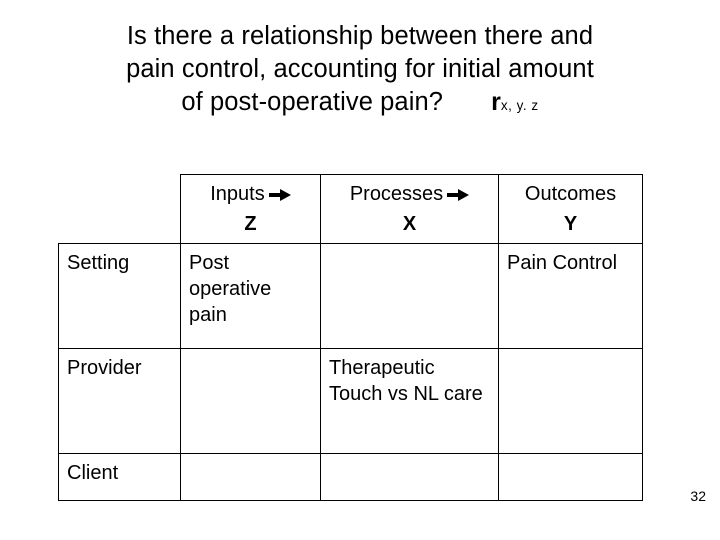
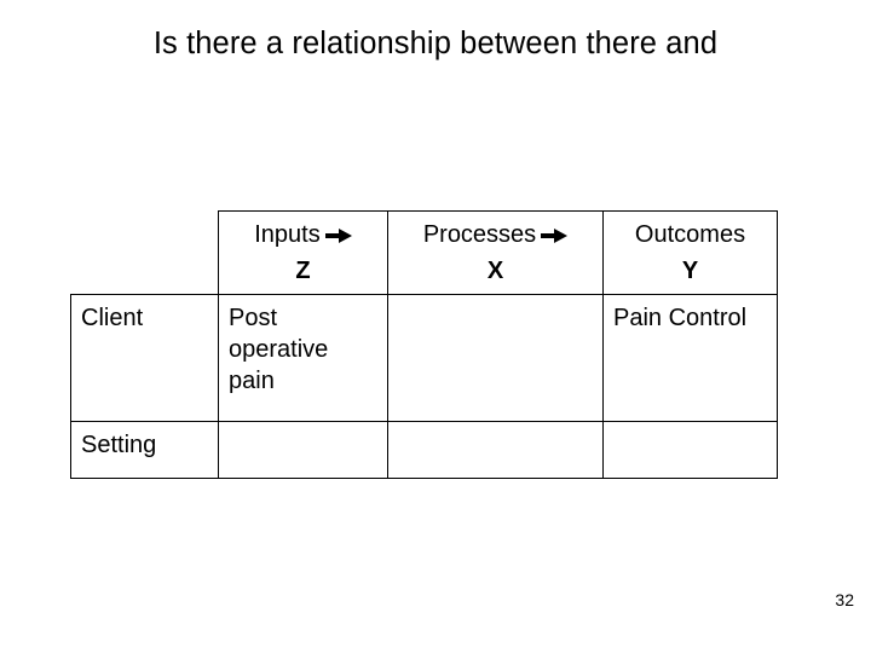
  Is there a relationship between there and
- pain control, accounting for initial amount
- of post-operative pain? rx, y. z
  	Inputs Z	Processes X	Outcomes Y
- Setting	Post operative pain		Pain Control
+ Client	Post operative pain		Pain Control
- Provider		Therapeutic Touch vs NL care
- Client
+ Setting
  32
